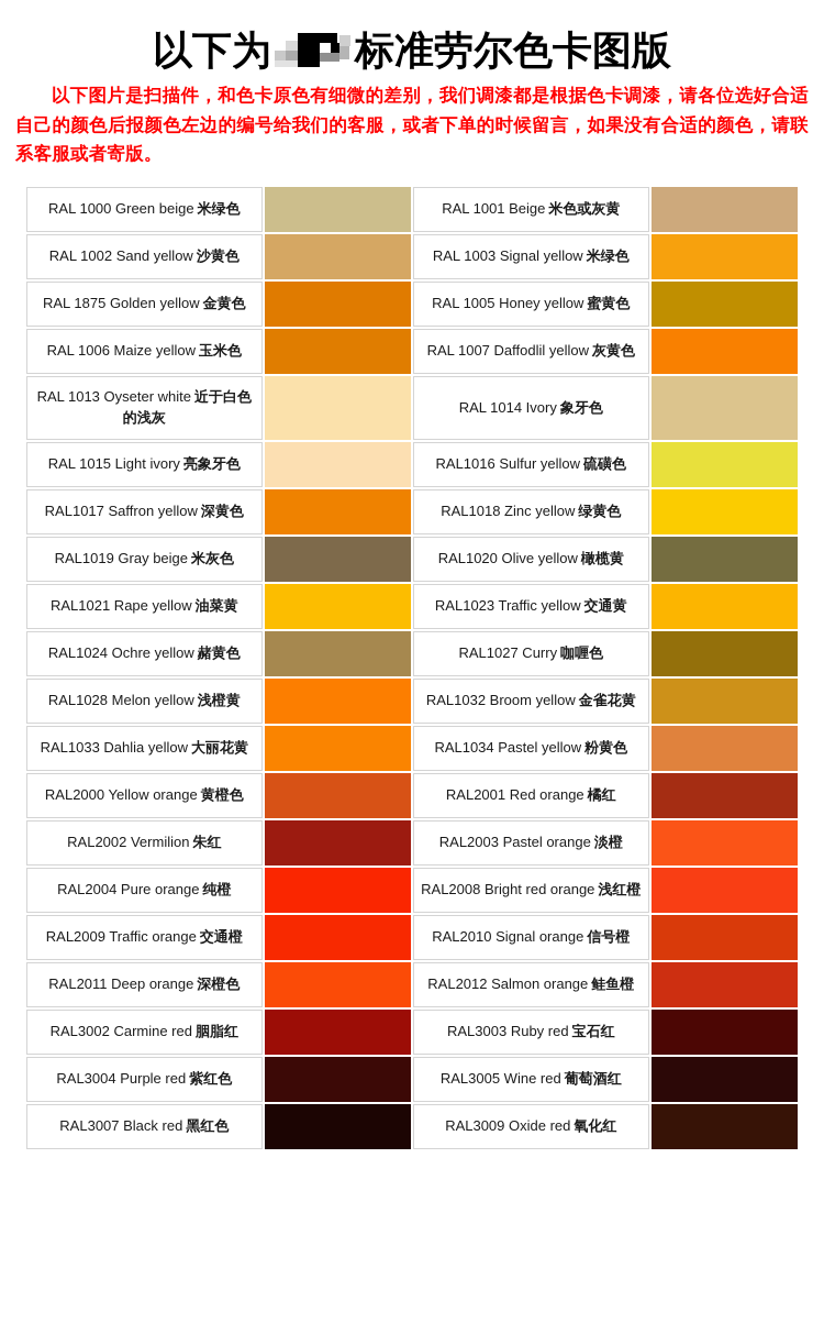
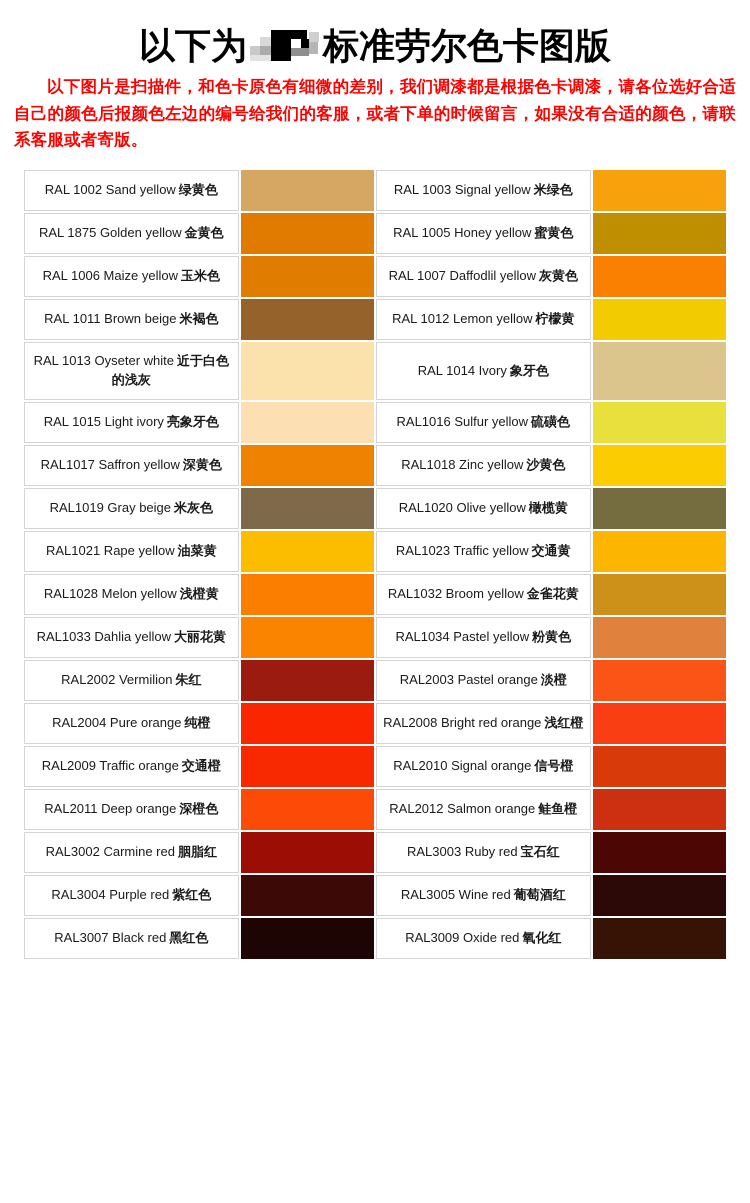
  以下为 标准劳尔色卡图版
  以下图片是扫描件，和色卡原色有细微的差别，我们调漆都是根据色卡调漆，请各位选好合适自己的颜色后报颜色左边的编号给我们的客服，或者下单的时候留言，如果没有合适的颜色，请联系客服或者寄版。
- RAL 1000 Green beige 米绿色		RAL 1001 Beige 米色或灰黄
- RAL 1002 Sand yellow 沙黄色		RAL 1003 Signal yellow 米绿色
+ RAL 1002 Sand yellow 绿黄色		RAL 1003 Signal yellow 米绿色
  RAL 1875 Golden yellow 金黄色		RAL 1005 Honey yellow 蜜黄色
  RAL 1006 Maize yellow 玉米色		RAL 1007 Daffodlil yellow 灰黄色
+ RAL 1011 Brown beige 米褐色		RAL 1012 Lemon yellow 柠檬黄
  RAL 1013 Oyseter white 近于白色的浅灰		RAL 1014 Ivory 象牙色
  RAL 1015 Light ivory 亮象牙色		RAL1016 Sulfur yellow 硫磺色
- RAL1017 Saffron yellow 深黄色		RAL1018 Zinc yellow 绿黄色
+ RAL1017 Saffron yellow 深黄色		RAL1018 Zinc yellow 沙黄色
  RAL1019 Gray beige 米灰色		RAL1020 Olive yellow 橄榄黄
  RAL1021 Rape yellow 油菜黄		RAL1023 Traffic yellow 交通黄
- RAL1024 Ochre yellow 赭黄色		RAL1027 Curry 咖喱色
  RAL1028 Melon yellow 浅橙黄		RAL1032 Broom yellow 金雀花黄
  RAL1033 Dahlia yellow 大丽花黄		RAL1034 Pastel yellow 粉黄色
- RAL2000 Yellow orange 黄橙色		RAL2001 Red orange 橘红
  RAL2002 Vermilion 朱红		RAL2003 Pastel orange 淡橙
  RAL2004 Pure orange 纯橙		RAL2008 Bright red orange 浅红橙
  RAL2009 Traffic orange 交通橙		RAL2010 Signal orange 信号橙
  RAL2011 Deep orange 深橙色		RAL2012 Salmon orange 鲑鱼橙
  RAL3002 Carmine red 胭脂红		RAL3003 Ruby red 宝石红
  RAL3004 Purple red 紫红色		RAL3005 Wine red 葡萄酒红
  RAL3007 Black red 黑红色		RAL3009 Oxide red 氧化红
